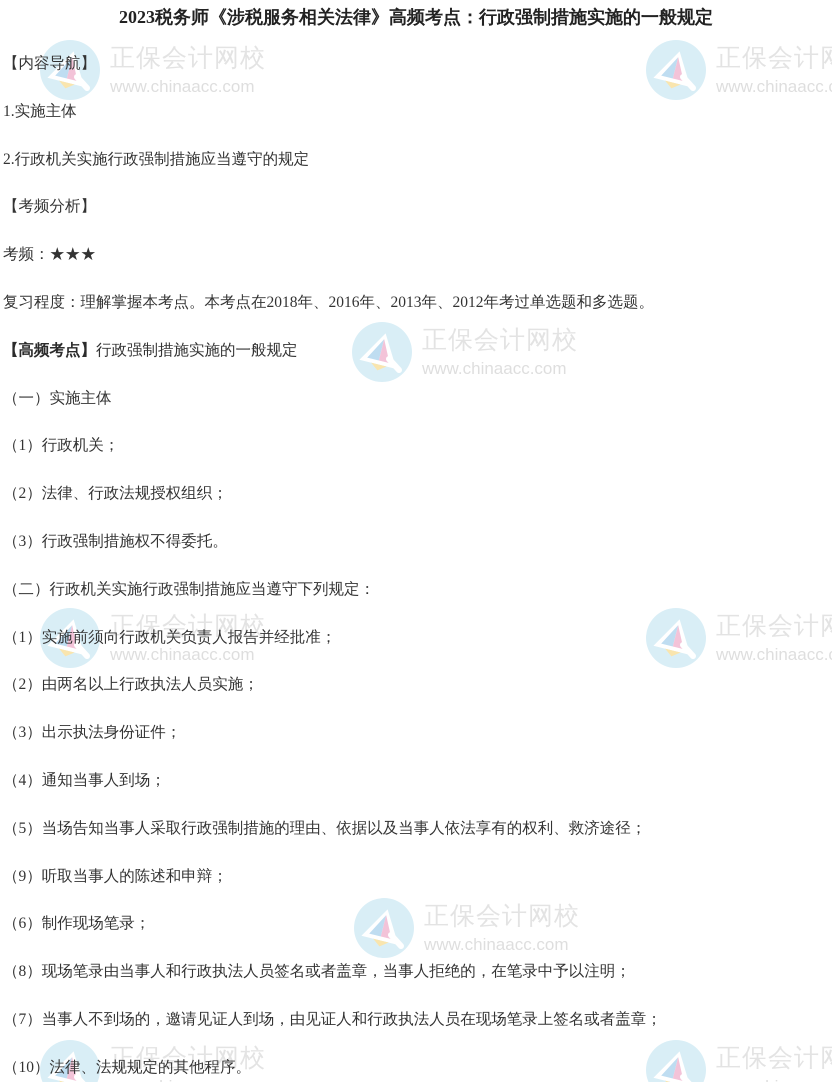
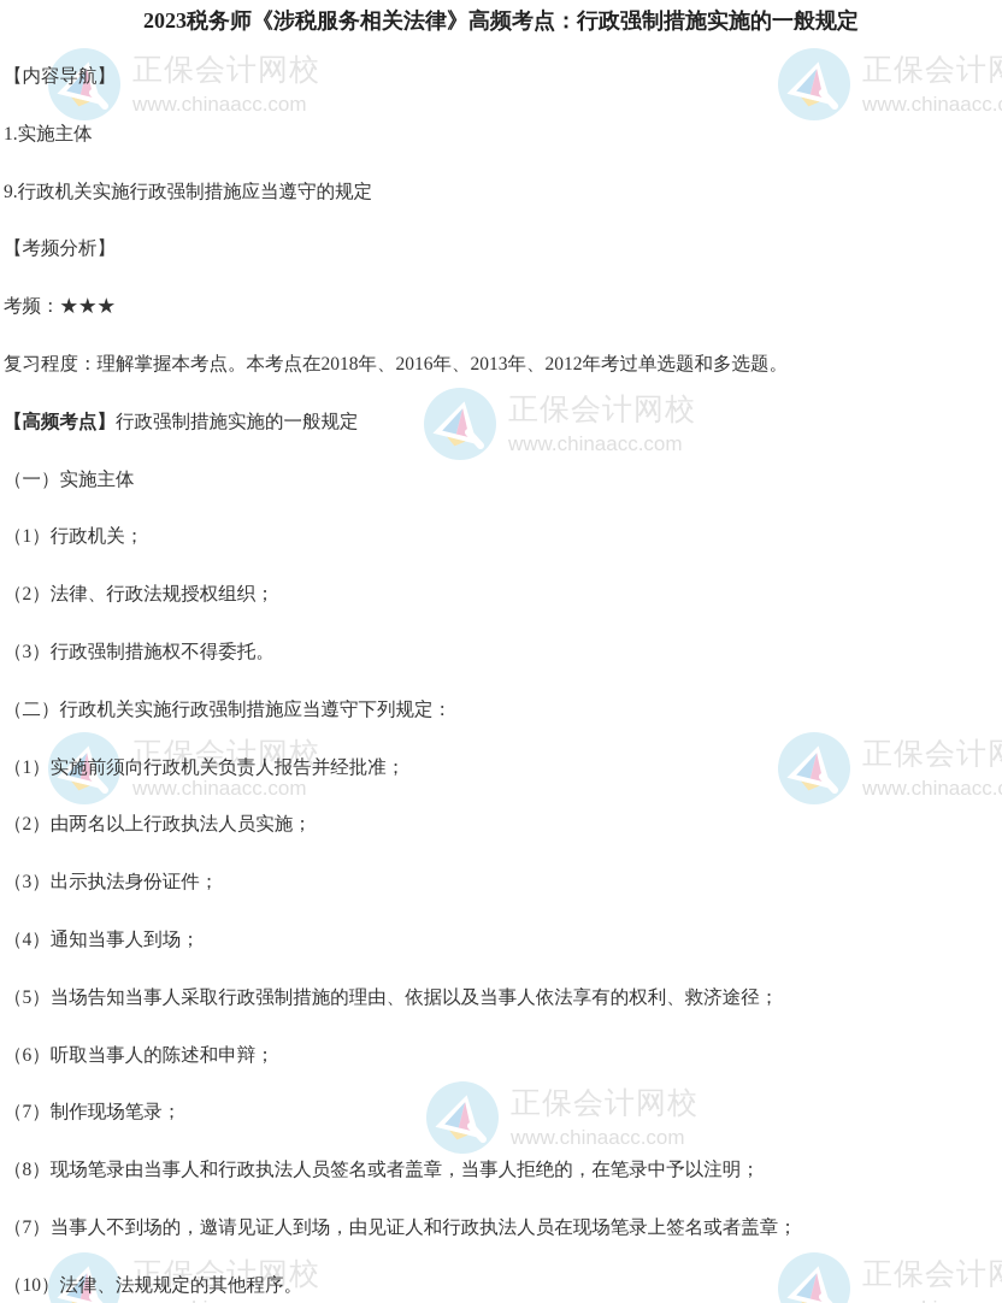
  正保会计网校
  www.chinaacc.com
  www.chinaacc.
  正保会计网校
  www.chinaacc.com
  正保会计网校
  www.chinaacc.com
  www.chinaacc.
  正保会计网校
  www.chinaacc.com
  正保会计网校
  2023税务师《涉税服务相关法律》高频考点：行政强制措施实施的一般规定
  【内容导航】
  1.实施主体
- 2.行政机关实施行政强制措施应当遵守的规定
+ 9.行政机关实施行政强制措施应当遵守的规定
  【考频分析】
  考频：★★★
  复习程度：理解掌握本考点。本考点在2018年、2016年、2013年、2012年考过单选题和多选题。
  【高频考点】行政强制措施实施的一般规定
  （一）实施主体
  （1）行政机关；
  （2）法律、行政法规授权组织；
  （3）行政强制措施权不得委托。
  （二）行政机关实施行政强制措施应当遵守下列规定：
  （1）实施前须向行政机关负责人报告并经批准；
  （2）由两名以上行政执法人员实施；
  （3）出示执法身份证件；
  （4）通知当事人到场；
  （5）当场告知当事人采取行政强制措施的理由、依据以及当事人依法享有的权利、救济途径；
- （9）听取当事人的陈述和申辩；
+ （6）听取当事人的陈述和申辩；
- （6）制作现场笔录；
+ （7）制作现场笔录；
  （8）现场笔录由当事人和行政执法人员签名或者盖章，当事人拒绝的，在笔录中予以注明；
  （7）当事人不到场的，邀请见证人到场，由见证人和行政执法人员在现场笔录上签名或者盖章；
  （10）法律、法规规定的其他程序。
